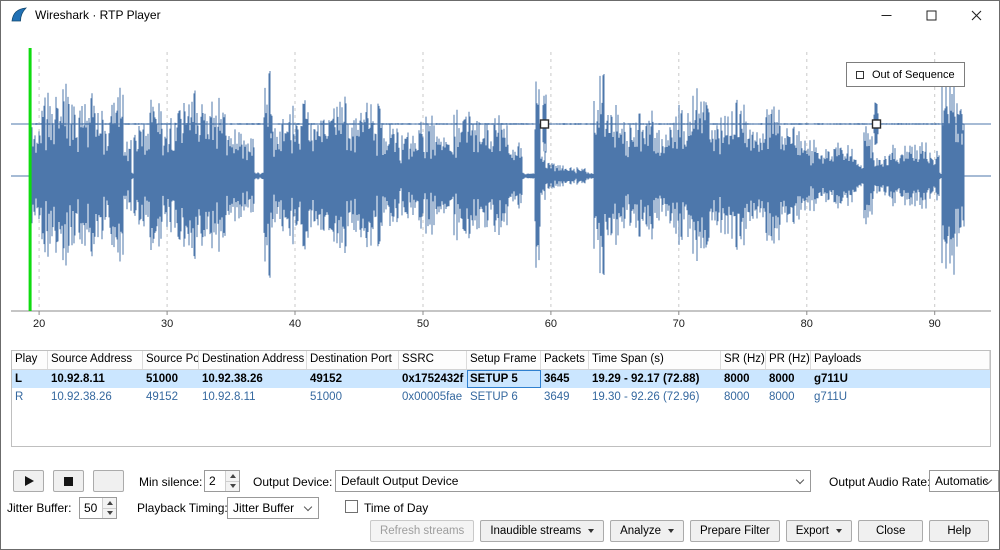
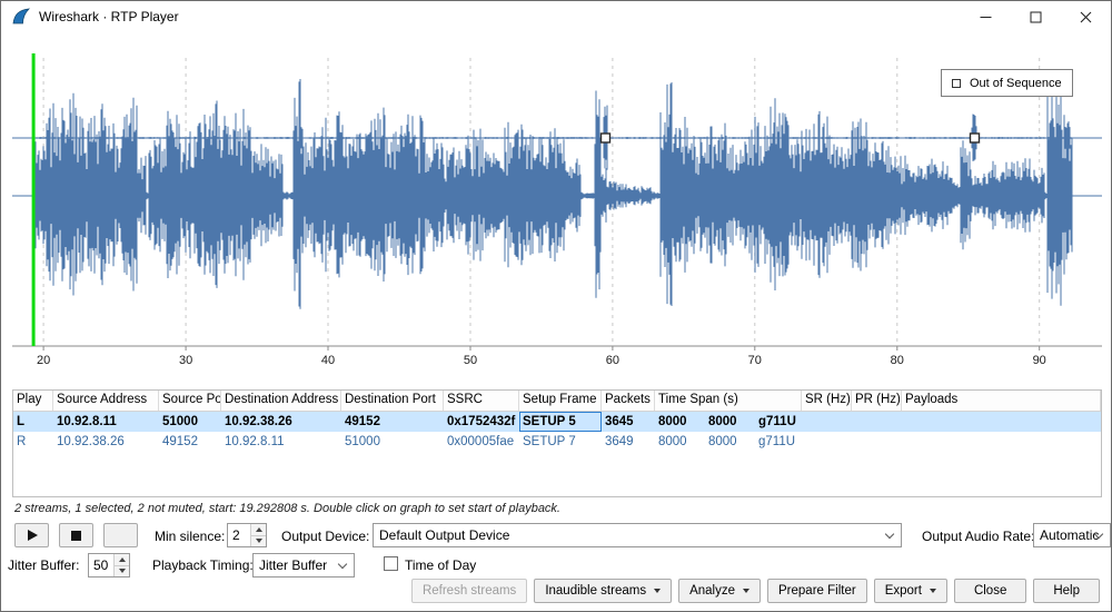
  Wireshark · RTP Player
  20
  30
  40
  50
  60
  70
  80
  90
  Out of Sequence
  Play
  Source Address
  Source Po
  Destination Address
  Destination Port
  SSRC
  Setup Frame
  Packets
  Time Span (s)
  SR (Hz)
  PR (Hz)
  Payloads
  L
  10.92.8.11
  51000
  10.92.38.26
  49152
  0x1752432f
  SETUP 5
  3645
- 19.29 - 92.17 (72.88)
  8000
  8000
  g711U
  R
  10.92.38.26
  49152
  10.92.8.11
  51000
  0x00005fae
- SETUP 6
+ SETUP 7
  3649
- 19.30 - 92.26 (72.96)
  8000
  8000
  g711U
+ 2 streams, 1 selected, 2 not muted, start: 19.292808 s. Double click on graph to set start of playback.
  Min silence:
  2
  Output Device:
  Default Output Device
  Output Audio Rate
  Automatic
  Jitter Buffer:
  50
  Playback Timing
  Jitter Buffer
  Time of Day
  Refresh streams
  Inaudible streams
  Analyze
  Prepare Filter
  Export
  Close
  Help
